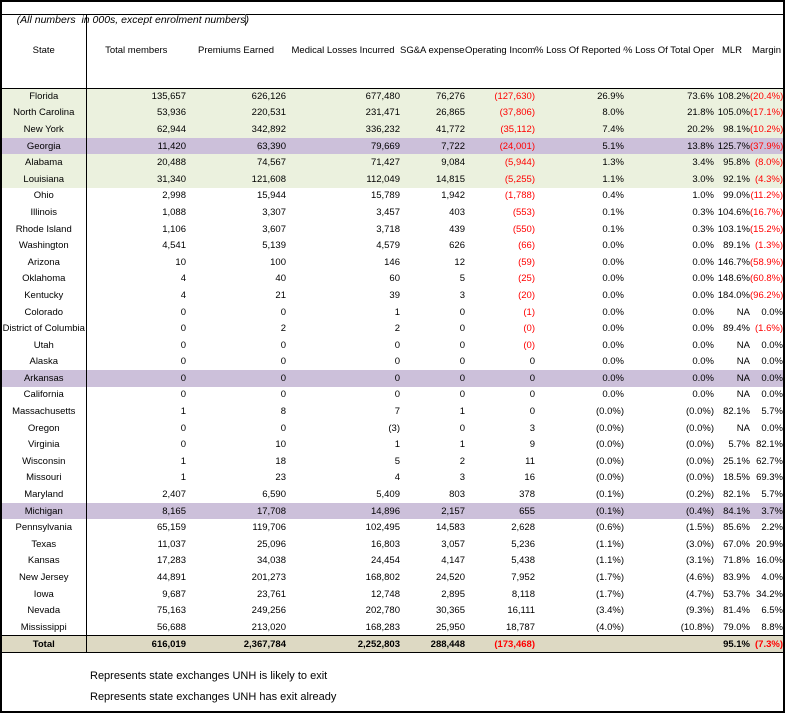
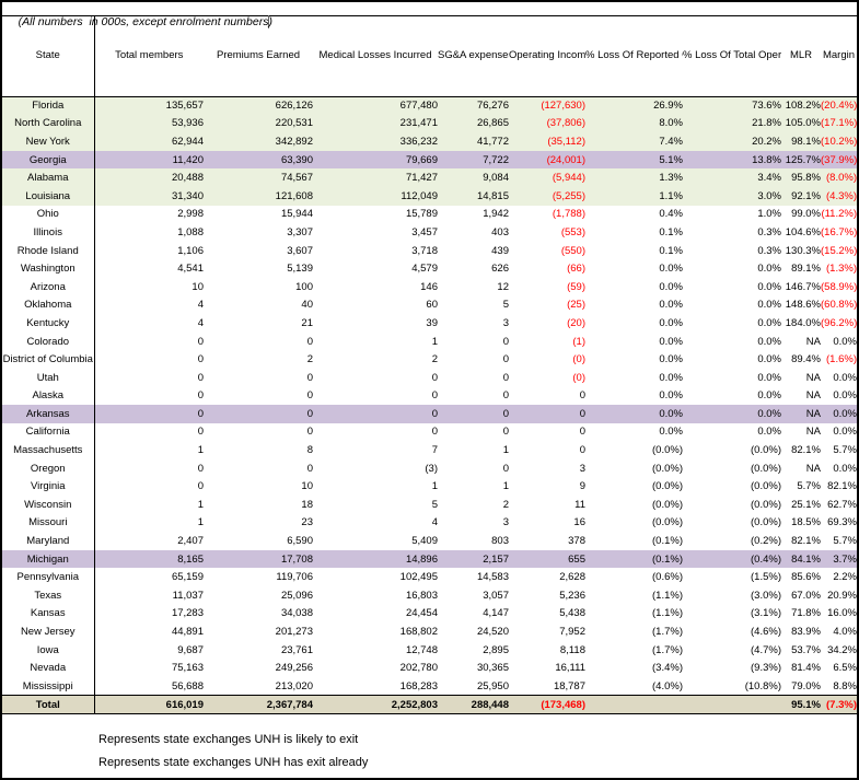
  (All numbers in 000s, except enrolment numbers)
  Florida	135,657	626,126	677,480	76,276	(127,630)	26.9%	73.6%	108.2%	(20.4%)
  North Carolina	53,936	220,531	231,471	26,865	(37,806)	8.0%	21.8%	105.0%	(17.1%)
  New York	62,944	342,892	336,232	41,772	(35,112)	7.4%	20.2%	98.1%	(10.2%)
  Georgia	11,420	63,390	79,669	7,722	(24,001)	5.1%	13.8%	125.7%	(37.9%)
  Alabama	20,488	74,567	71,427	9,084	(5,944)	1.3%	3.4%	95.8%	(8.0%)
  Louisiana	31,340	121,608	112,049	14,815	(5,255)	1.1%	3.0%	92.1%	(4.3%)
  Ohio	2,998	15,944	15,789	1,942	(1,788)	0.4%	1.0%	99.0%	(11.2%)
  Illinois	1,088	3,307	3,457	403	(553)	0.1%	0.3%	104.6%	(16.7%)
- Rhode Island	1,106	3,607	3,718	439	(550)	0.1%	0.3%	103.1%	(15.2%)
+ Rhode Island	1,106	3,607	3,718	439	(550)	0.1%	0.3%	130.3%	(15.2%)
  Washington	4,541	5,139	4,579	626	(66)	0.0%	0.0%	89.1%	(1.3%)
  Arizona	10	100	146	12	(59)	0.0%	0.0%	146.7%	(58.9%)
  Oklahoma	4	40	60	5	(25)	0.0%	0.0%	148.6%	(60.8%)
  Kentucky	4	21	39	3	(20)	0.0%	0.0%	184.0%	(96.2%)
  Colorado	0	0	1	0	(1)	0.0%	0.0%	NA	0.0%
  District of Columbia	0	2	2	0	(0)	0.0%	0.0%	89.4%	(1.6%)
  Utah	0	0	0	0	(0)	0.0%	0.0%	NA	0.0%
  Alaska	0	0	0	0	0	0.0%	0.0%	NA	0.0%
  Arkansas	0	0	0	0	0	0.0%	0.0%	NA	0.0%
  California	0	0	0	0	0	0.0%	0.0%	NA	0.0%
  Massachusetts	1	8	7	1	0	(0.0%)	(0.0%)	82.1%	5.7%
  Oregon	0	0	(3)	0	3	(0.0%)	(0.0%)	NA	0.0%
  Virginia	0	10	1	1	9	(0.0%)	(0.0%)	5.7%	82.1%
  Wisconsin	1	18	5	2	11	(0.0%)	(0.0%)	25.1%	62.7%
  Missouri	1	23	4	3	16	(0.0%)	(0.0%)	18.5%	69.3%
  Maryland	2,407	6,590	5,409	803	378	(0.1%)	(0.2%)	82.1%	5.7%
  Michigan	8,165	17,708	14,896	2,157	655	(0.1%)	(0.4%)	84.1%	3.7%
  Pennsylvania	65,159	119,706	102,495	14,583	2,628	(0.6%)	(1.5%)	85.6%	2.2%
  Texas	11,037	25,096	16,803	3,057	5,236	(1.1%)	(3.0%)	67.0%	20.9%
  Kansas	17,283	34,038	24,454	4,147	5,438	(1.1%)	(3.1%)	71.8%	16.0%
  New Jersey	44,891	201,273	168,802	24,520	7,952	(1.7%)	(4.6%)	83.9%	4.0%
  Iowa	9,687	23,761	12,748	2,895	8,118	(1.7%)	(4.7%)	53.7%	34.2%
  Nevada	75,163	249,256	202,780	30,365	16,111	(3.4%)	(9.3%)	81.4%	6.5%
  Mississippi	56,688	213,020	168,283	25,950	18,787	(4.0%)	(10.8%)	79.0%	8.8%
  Total	616,019	2,367,784	2,252,803	288,448	(173,468)			95.1%	(7.3%)
  Represents state exchanges UNH is likely to exit
  Represents state exchanges UNH has exit already
